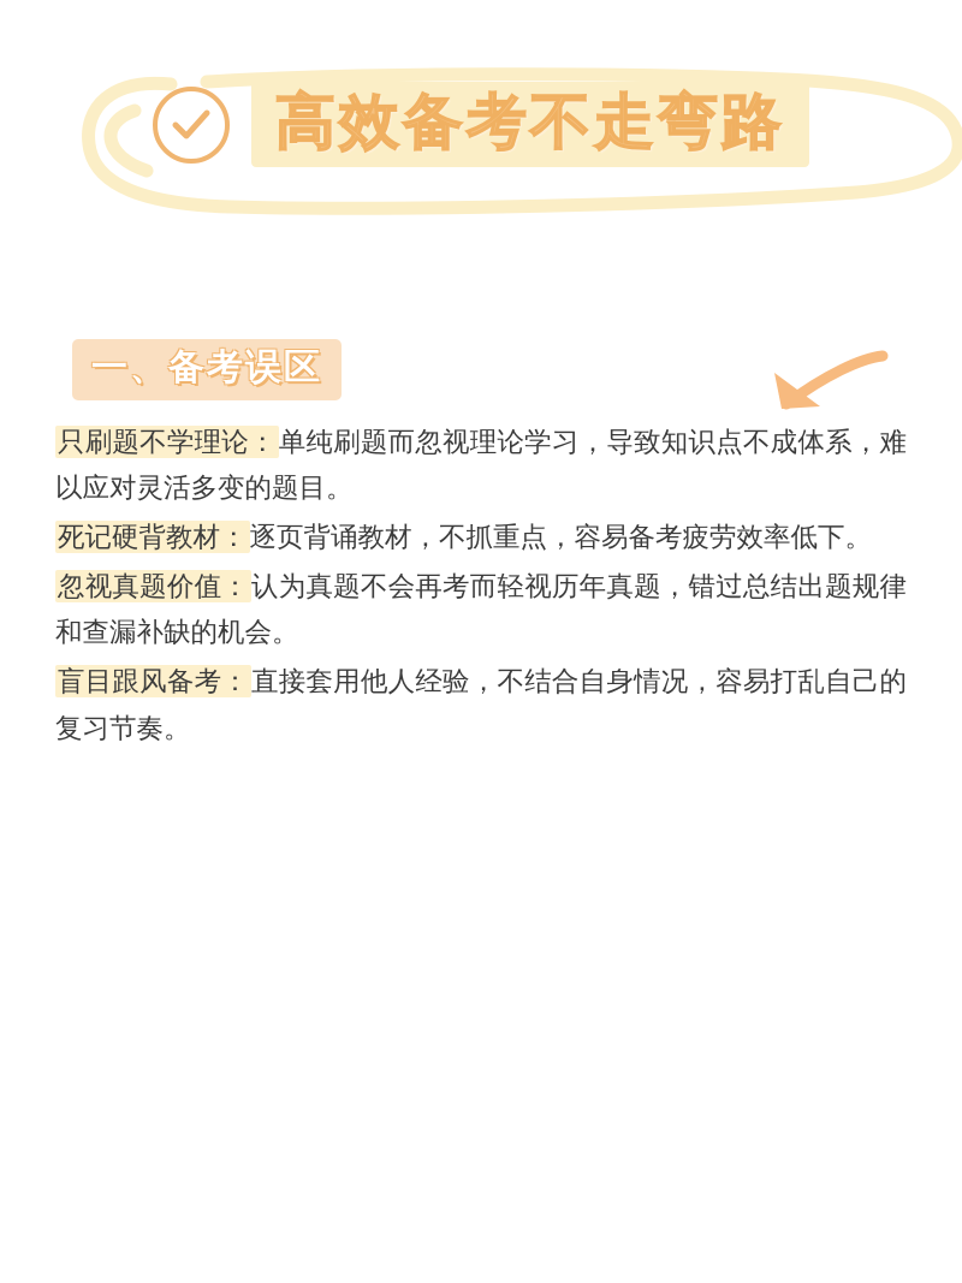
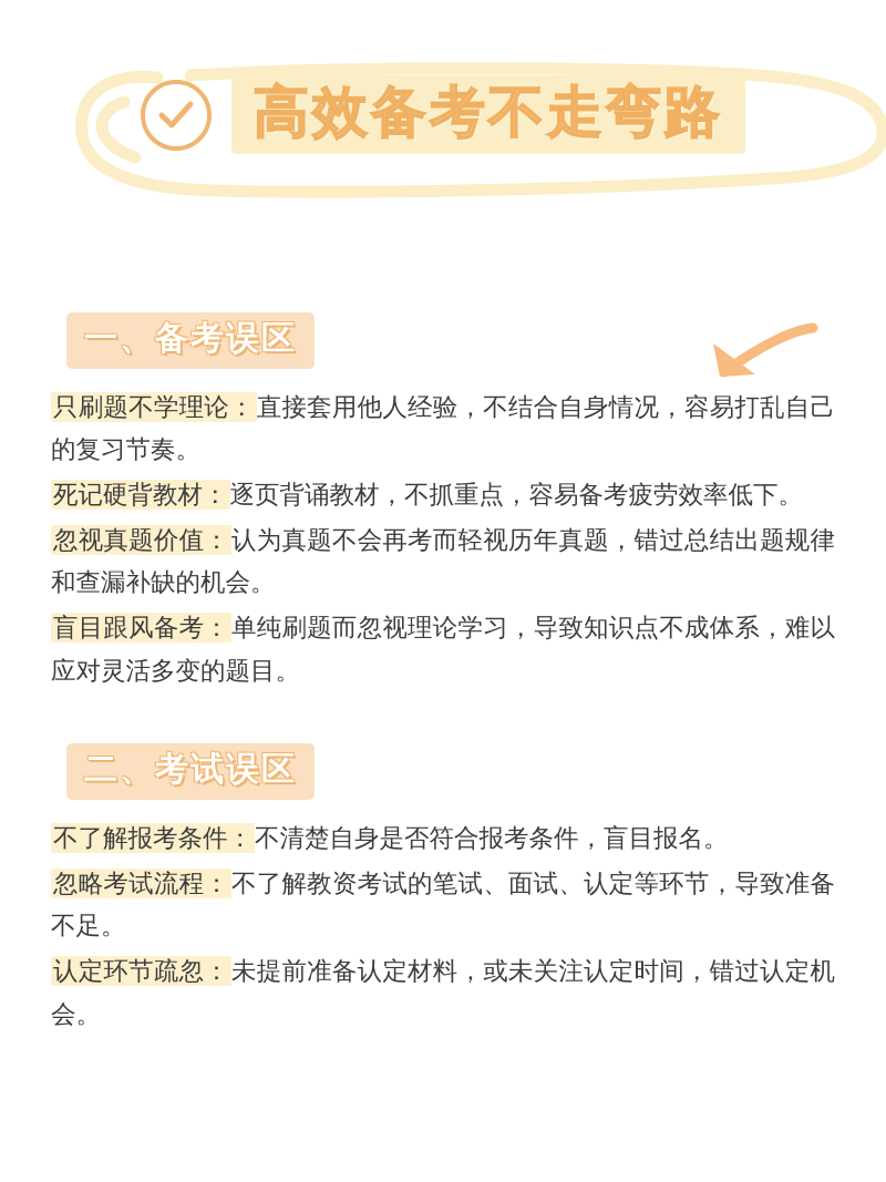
  高效备考不走弯路
  一、备考误区
- 只刷题不学理论：单纯刷题而忽视理论学习，导致知识点不成体系，难以应对灵活多变的题目。
+ 只刷题不学理论：直接套用他人经验，不结合自身情况，容易打乱自己的复习节奏。
  死记硬背教材：逐页背诵教材，不抓重点，容易备考疲劳效率低下。
  忽视真题价值：认为真题不会再考而轻视历年真题，错过总结出题规律和查漏补缺的机会。
- 盲目跟风备考：直接套用他人经验，不结合自身情况，容易打乱自己的复习节奏。
+ 盲目跟风备考：单纯刷题而忽视理论学习，导致知识点不成体系，难以应对灵活多变的题目。
+ 二、考试误区
+ 不了解报考条件：不清楚自身是否符合报考条件，盲目报名。
+ 忽略考试流程：不了解教资考试的笔试、面试、认定等环节，导致准备不足。
+ 认定环节疏忽：未提前准备认定材料，或未关注认定时间，错过认定机会。
